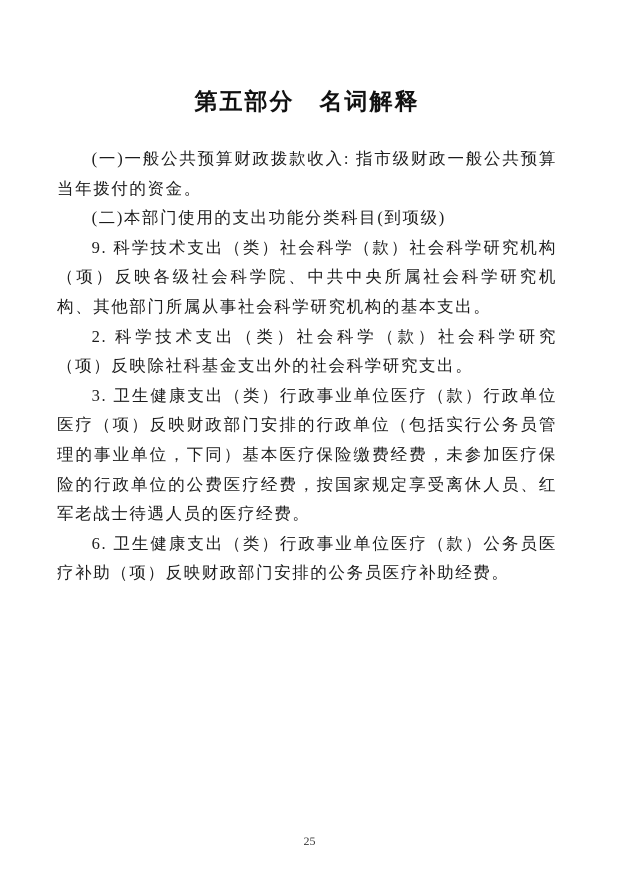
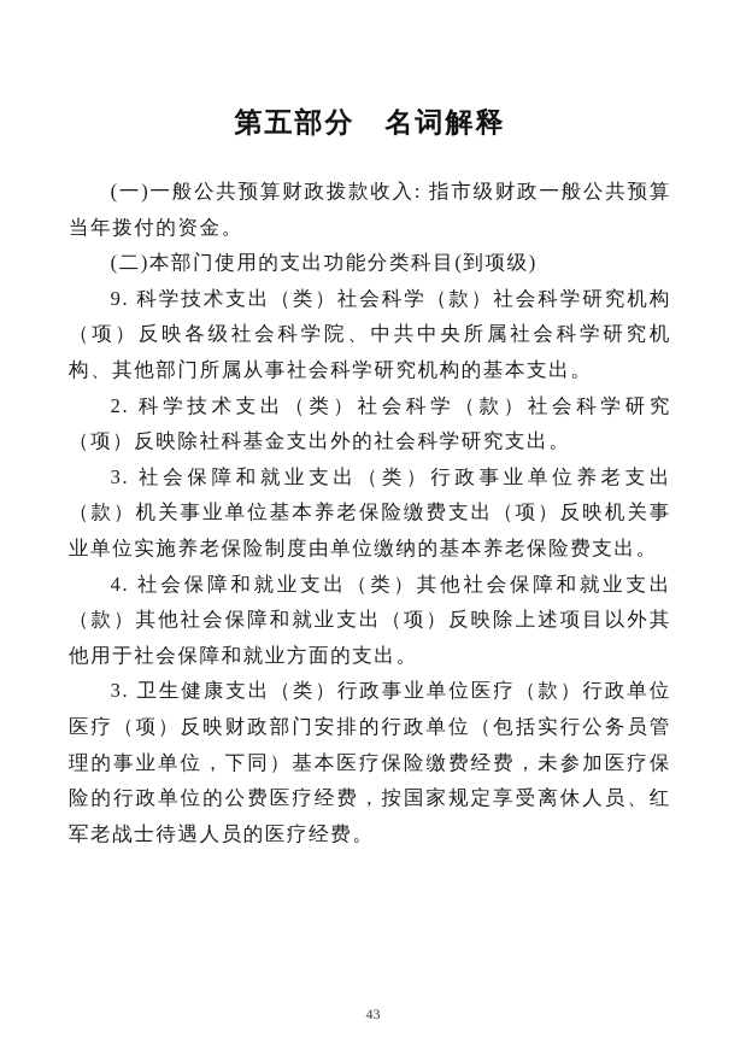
  第五部分 名词解释
  (一)一般公共预算财政拨款收入: 指市级财政一般公共预算当年拨付的资金。
  (二)本部门使用的支出功能分类科目(到项级)
  9. 科学技术支出（类）社会科学（款）社会科学研究机构（项）反映各级社会科学院、中共中央所属社会科学研究机构、其他部门所属从事社会科学研究机构的基本支出。
  2. 科学技术支出（类）社会科学（款）社会科学研究（项）反映除社科基金支出外的社会科学研究支出。
+ 3. 社会保障和就业支出（类）行政事业单位养老支出（款）机关事业单位基本养老保险缴费支出（项）反映机关事业单位实施养老保险制度由单位缴纳的基本养老保险费支出。
+ 4. 社会保障和就业支出（类）其他社会保障和就业支出（款）其他社会保障和就业支出（项）反映除上述项目以外其他用于社会保障和就业方面的支出。
  3. 卫生健康支出（类）行政事业单位医疗（款）行政单位医疗（项）反映财政部门安排的行政单位（包括实行公务员管理的事业单位，下同）基本医疗保险缴费经费，未参加医疗保险的行政单位的公费医疗经费，按国家规定享受离休人员、红军老战士待遇人员的医疗经费。
- 6. 卫生健康支出（类）行政事业单位医疗（款）公务员医疗补助（项）反映财政部门安排的公务员医疗补助经费。
- 25
+ 43
